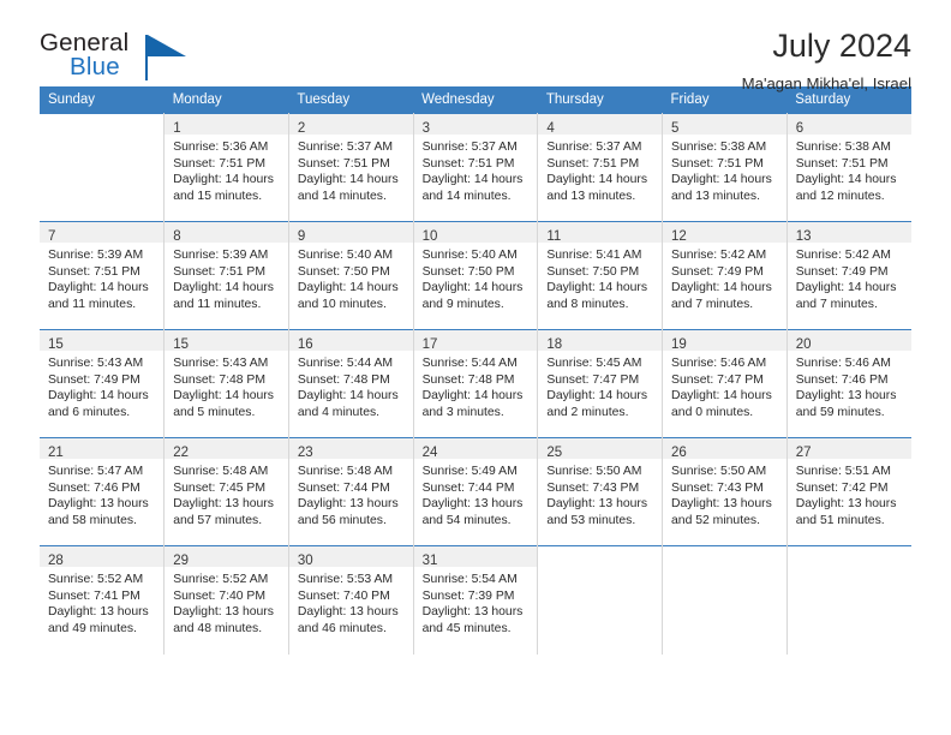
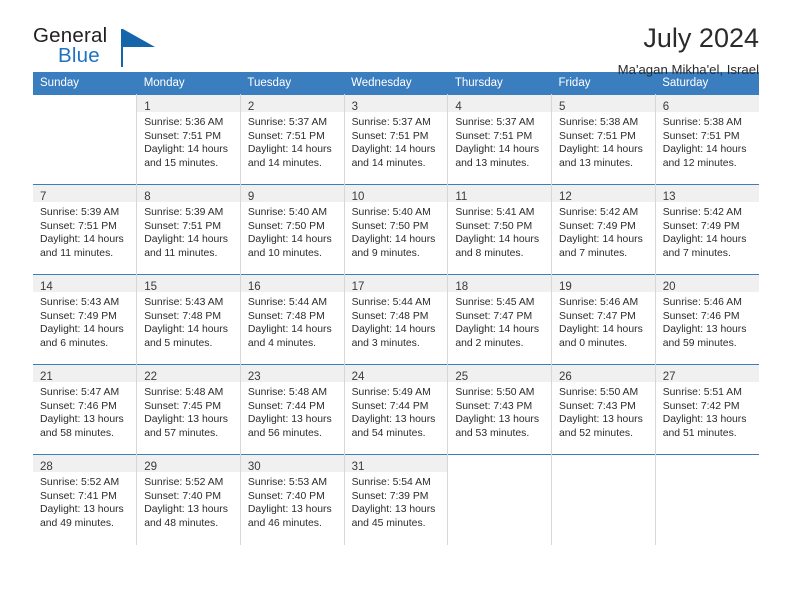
  General
  Blue
  July 2024
  Ma'agan Mikha'el, Israel
  Sunday	Monday	Tuesday	Wednesday	Thursday	Friday	Saturday
  	1Sunrise: 5:36 AMSunset: 7:51 PMDaylight: 14 hoursand 15 minutes.	2Sunrise: 5:37 AMSunset: 7:51 PMDaylight: 14 hoursand 14 minutes.	3Sunrise: 5:37 AMSunset: 7:51 PMDaylight: 14 hoursand 14 minutes.	4Sunrise: 5:37 AMSunset: 7:51 PMDaylight: 14 hoursand 13 minutes.	5Sunrise: 5:38 AMSunset: 7:51 PMDaylight: 14 hoursand 13 minutes.	6Sunrise: 5:38 AMSunset: 7:51 PMDaylight: 14 hoursand 12 minutes.
  7Sunrise: 5:39 AMSunset: 7:51 PMDaylight: 14 hoursand 11 minutes.	8Sunrise: 5:39 AMSunset: 7:51 PMDaylight: 14 hoursand 11 minutes.	9Sunrise: 5:40 AMSunset: 7:50 PMDaylight: 14 hoursand 10 minutes.	10Sunrise: 5:40 AMSunset: 7:50 PMDaylight: 14 hoursand 9 minutes.	11Sunrise: 5:41 AMSunset: 7:50 PMDaylight: 14 hoursand 8 minutes.	12Sunrise: 5:42 AMSunset: 7:49 PMDaylight: 14 hoursand 7 minutes.	13Sunrise: 5:42 AMSunset: 7:49 PMDaylight: 14 hoursand 7 minutes.
- 15Sunrise: 5:43 AMSunset: 7:49 PMDaylight: 14 hoursand 6 minutes.	15Sunrise: 5:43 AMSunset: 7:48 PMDaylight: 14 hoursand 5 minutes.	16Sunrise: 5:44 AMSunset: 7:48 PMDaylight: 14 hoursand 4 minutes.	17Sunrise: 5:44 AMSunset: 7:48 PMDaylight: 14 hoursand 3 minutes.	18Sunrise: 5:45 AMSunset: 7:47 PMDaylight: 14 hoursand 2 minutes.	19Sunrise: 5:46 AMSunset: 7:47 PMDaylight: 14 hoursand 0 minutes.	20Sunrise: 5:46 AMSunset: 7:46 PMDaylight: 13 hoursand 59 minutes.
+ 14Sunrise: 5:43 AMSunset: 7:49 PMDaylight: 14 hoursand 6 minutes.	15Sunrise: 5:43 AMSunset: 7:48 PMDaylight: 14 hoursand 5 minutes.	16Sunrise: 5:44 AMSunset: 7:48 PMDaylight: 14 hoursand 4 minutes.	17Sunrise: 5:44 AMSunset: 7:48 PMDaylight: 14 hoursand 3 minutes.	18Sunrise: 5:45 AMSunset: 7:47 PMDaylight: 14 hoursand 2 minutes.	19Sunrise: 5:46 AMSunset: 7:47 PMDaylight: 14 hoursand 0 minutes.	20Sunrise: 5:46 AMSunset: 7:46 PMDaylight: 13 hoursand 59 minutes.
  21Sunrise: 5:47 AMSunset: 7:46 PMDaylight: 13 hoursand 58 minutes.	22Sunrise: 5:48 AMSunset: 7:45 PMDaylight: 13 hoursand 57 minutes.	23Sunrise: 5:48 AMSunset: 7:44 PMDaylight: 13 hoursand 56 minutes.	24Sunrise: 5:49 AMSunset: 7:44 PMDaylight: 13 hoursand 54 minutes.	25Sunrise: 5:50 AMSunset: 7:43 PMDaylight: 13 hoursand 53 minutes.	26Sunrise: 5:50 AMSunset: 7:43 PMDaylight: 13 hoursand 52 minutes.	27Sunrise: 5:51 AMSunset: 7:42 PMDaylight: 13 hoursand 51 minutes.
  28Sunrise: 5:52 AMSunset: 7:41 PMDaylight: 13 hoursand 49 minutes.	29Sunrise: 5:52 AMSunset: 7:40 PMDaylight: 13 hoursand 48 minutes.	30Sunrise: 5:53 AMSunset: 7:40 PMDaylight: 13 hoursand 46 minutes.	31Sunrise: 5:54 AMSunset: 7:39 PMDaylight: 13 hoursand 45 minutes.
